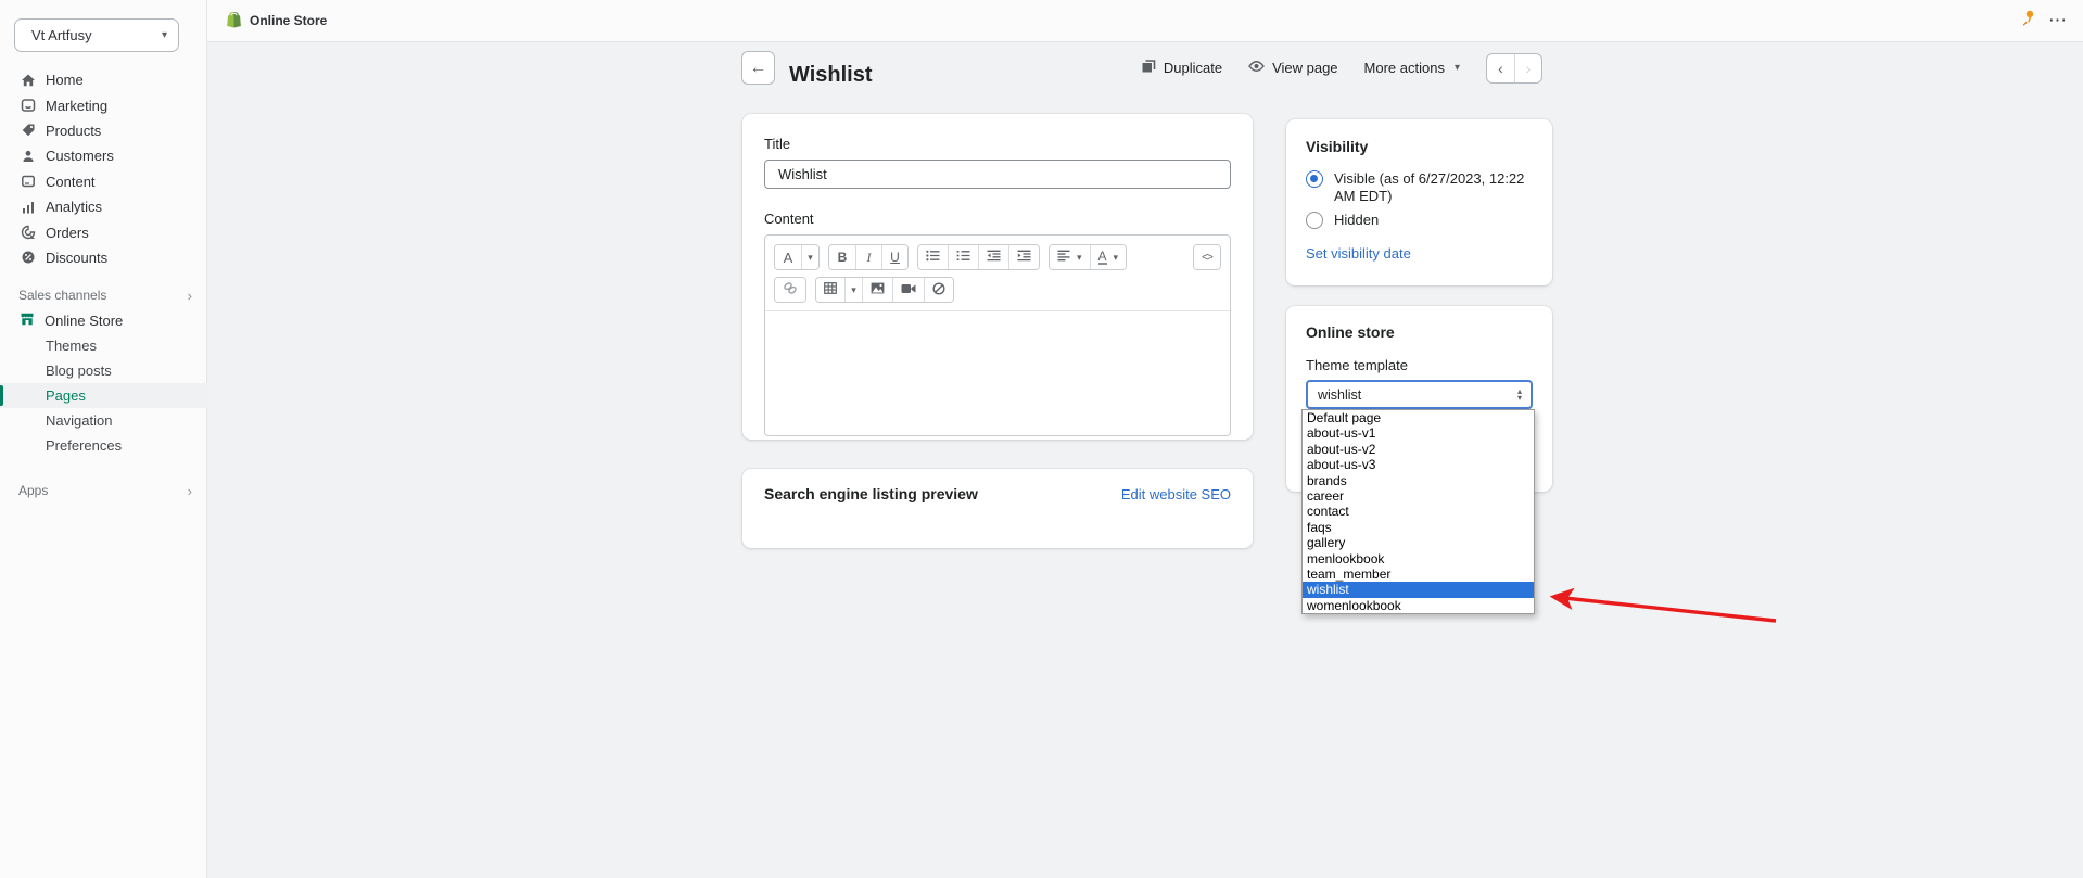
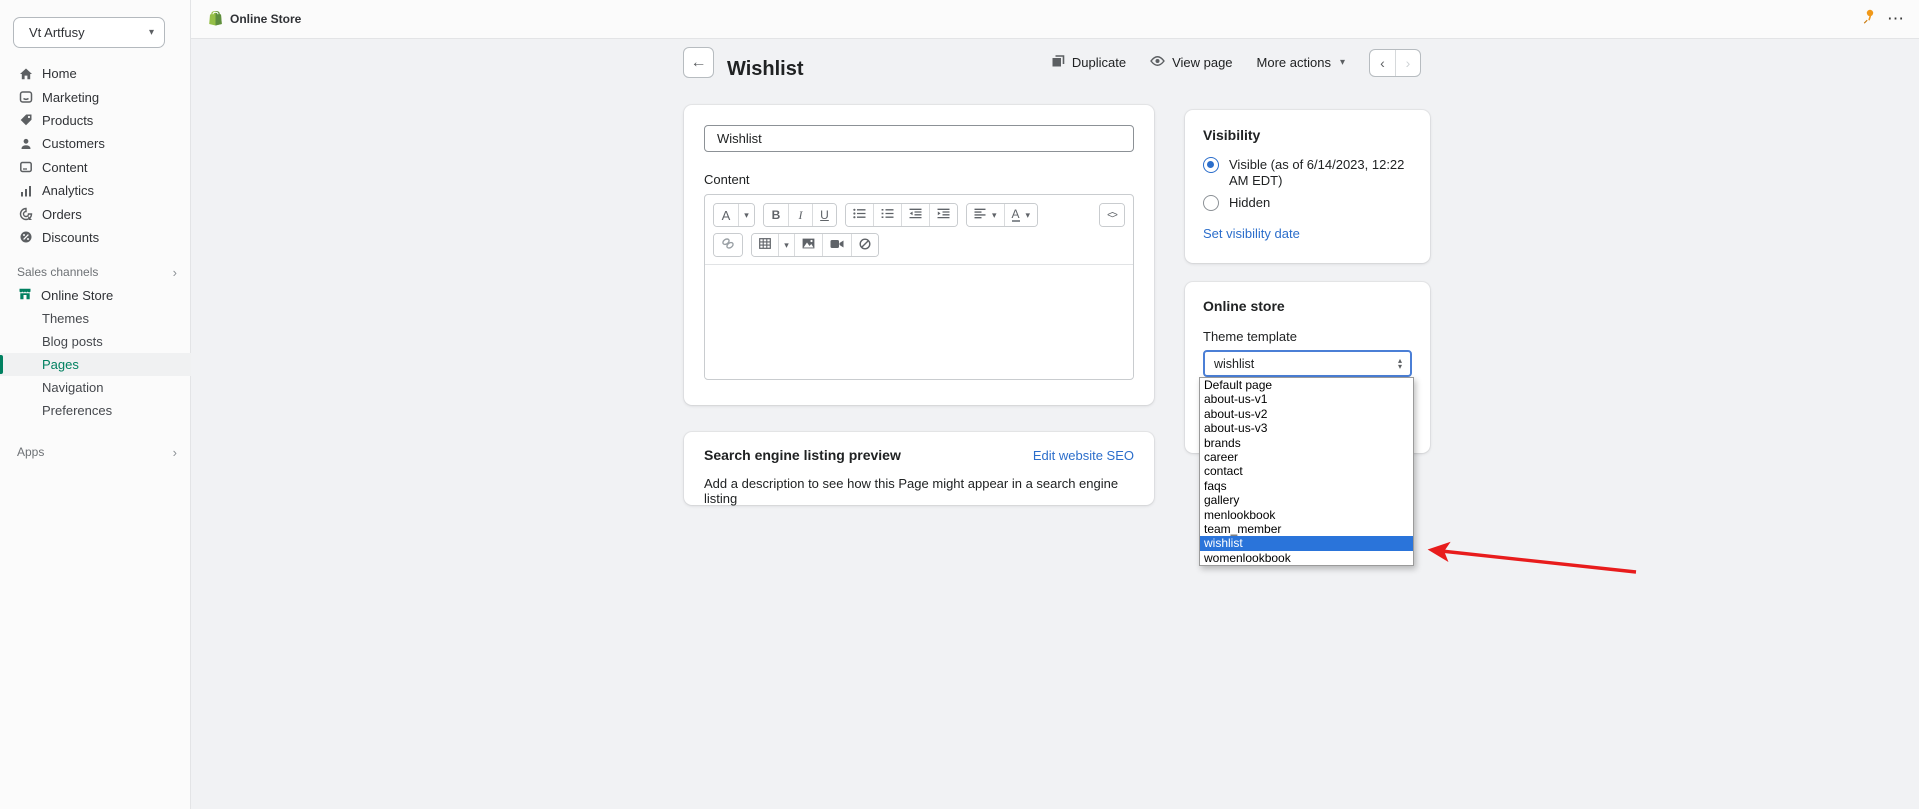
  Vt Artfusy
  ▾
  Home
  Marketing
  Products
  Customers
  Content
  Analytics
  Orders
  Discounts
  Sales channels
  ›
  Online Store
  Themes
  Blog posts
  Pages
  Navigation
  Preferences
  Apps
  ›
  Online Store
  ⋯
  ←
  Wishlist
  Duplicate
  View page
  More actions
  ▾
  ‹
  ›
- Title
  Wishlist
  Content
  A
  ▾
  B
  I
  U
  ▾
  A
  ▾
  <>
  ▾
  Search engine listing preview
  Edit website SEO
+ Add a description to see how this Page might appear in a search engine listing
  Visibility
- Visible (as of 6/27/2023, 12:22 AM EDT)
+ Visible (as of 6/14/2023, 12:22 AM EDT)
  Hidden
  Set visibility date
  Online store
  Theme template
  wishlist
  ▴
  ▾
  Default page
  about-us-v1
  about-us-v2
  about-us-v3
  brands
  career
  contact
  faqs
  gallery
  menlookbook
  team_member
  wishlist
  womenlookbook
